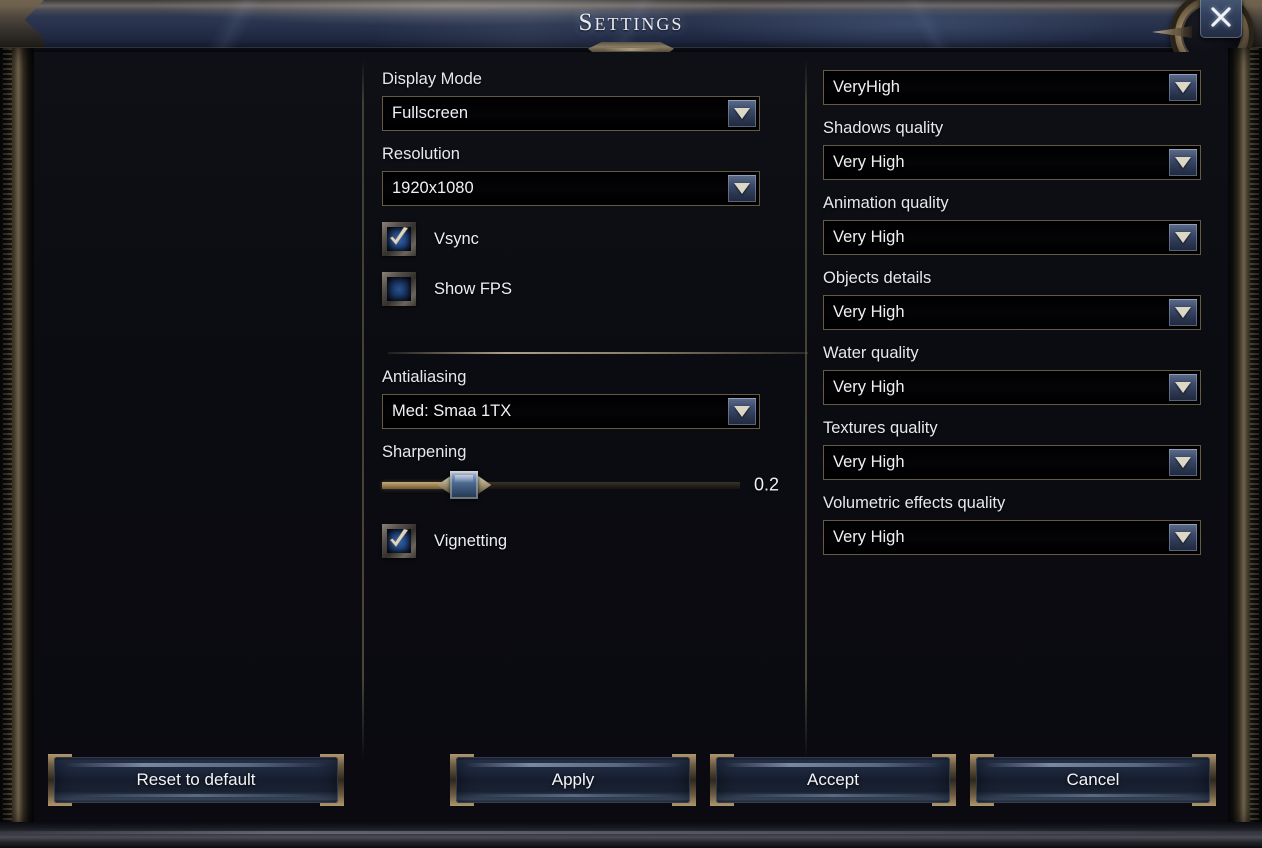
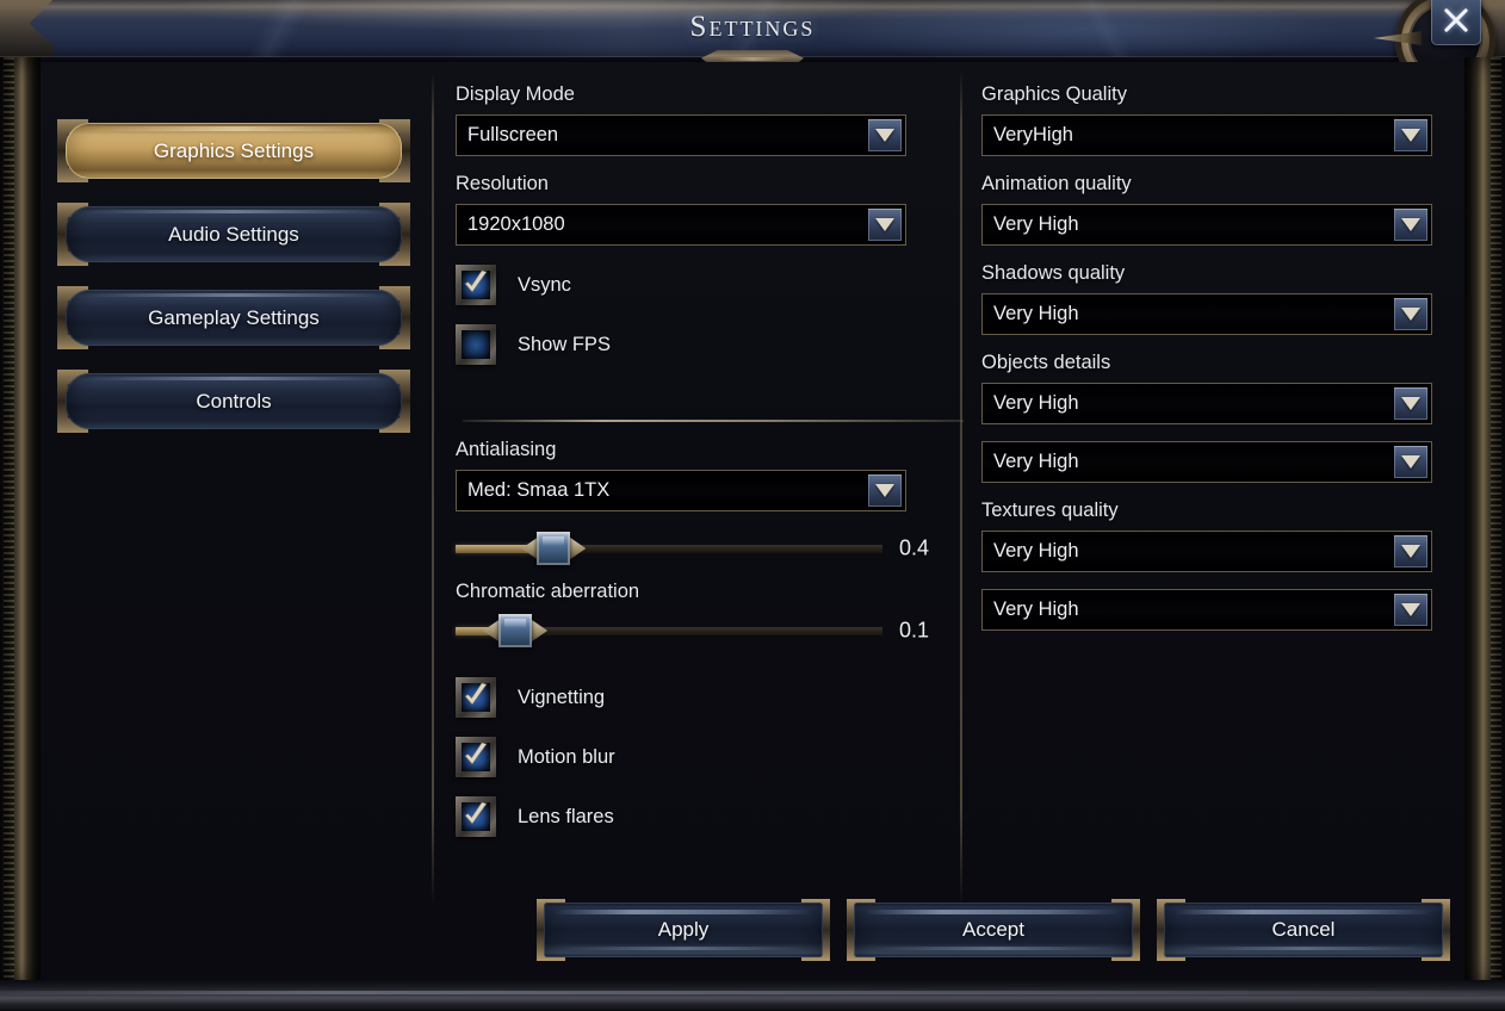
  Settings
+ Graphics Settings
+ Audio Settings
+ Gameplay Settings
+ Controls
  Display Mode
  Fullscreen
  Resolution
  1920x1080
  Vsync
  Show FPS
  Antialiasing
  Med: Smaa 1TX
- Sharpening
- 0.2
+ 0.4
+ Chromatic aberration
+ 0.1
  Vignetting
+ Motion blur
+ Lens flares
+ Graphics Quality
  VeryHigh
- Shadows quality
+ Animation quality
  Very High
- Animation quality
+ Shadows quality
  Very High
  Objects details
  Very High
- Water quality
  Very High
  Textures quality
  Very High
- Volumetric effects quality
  Very High
- Reset to default
  Apply
  Accept
  Cancel
